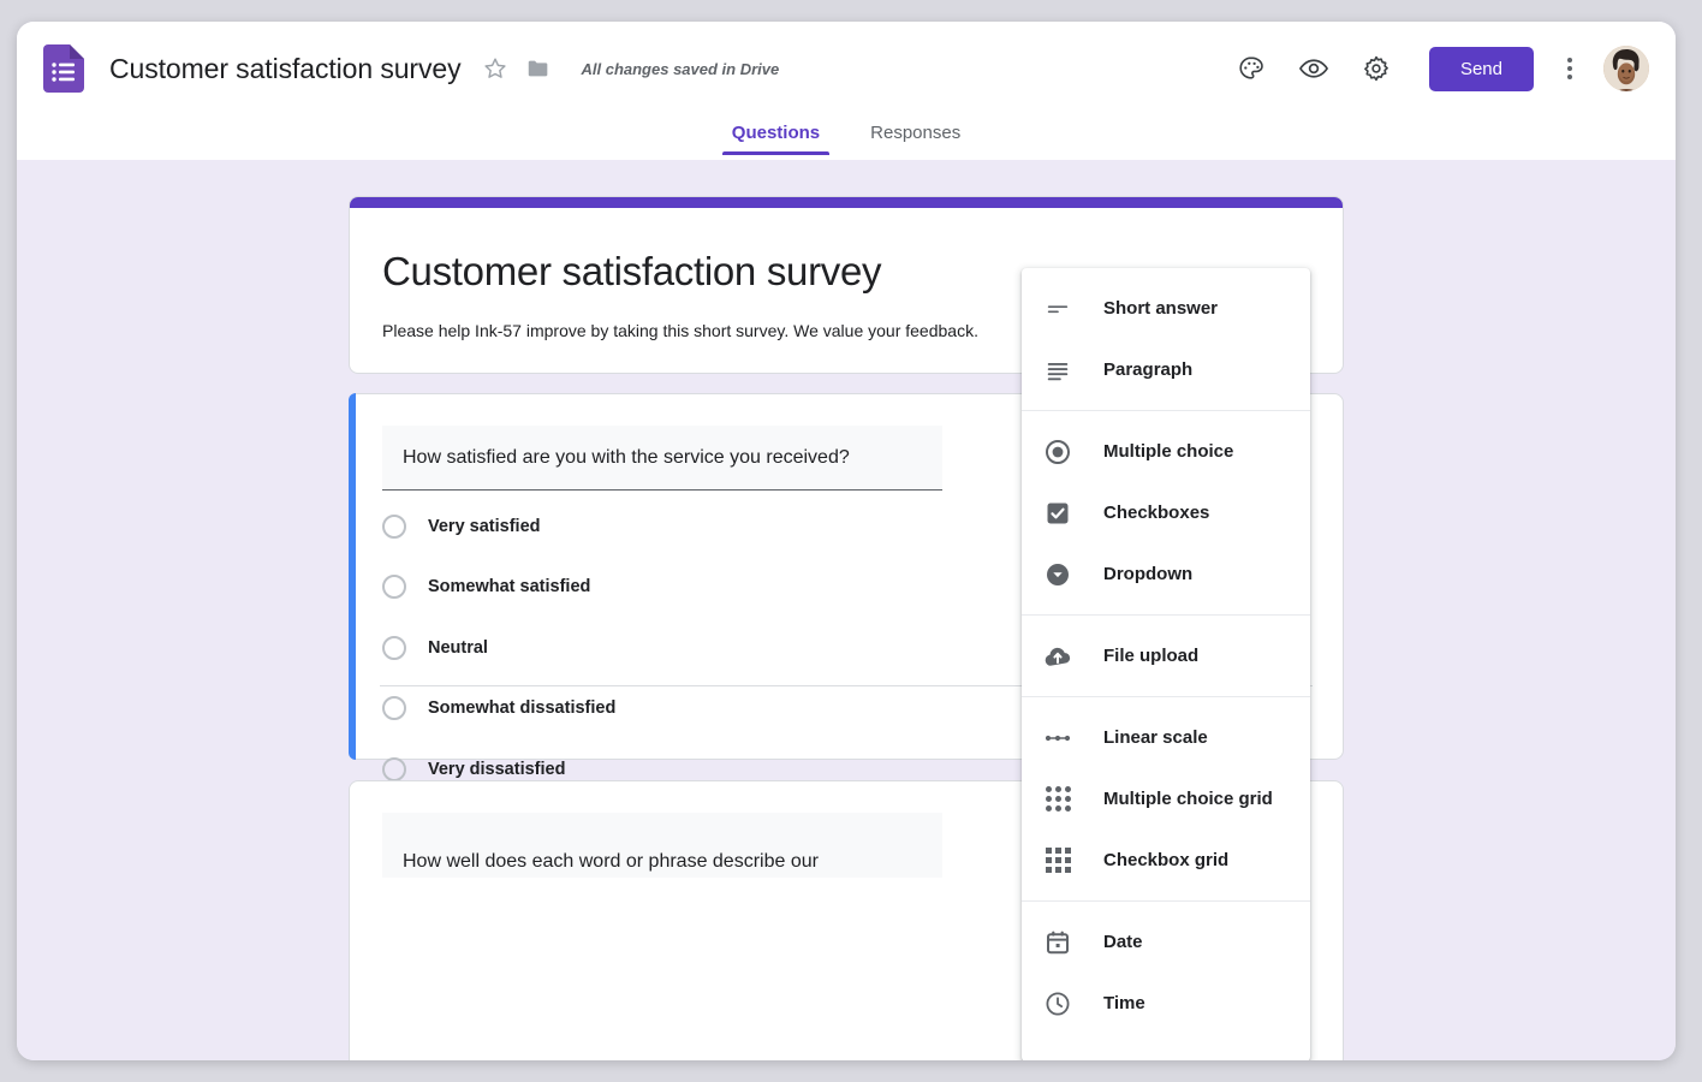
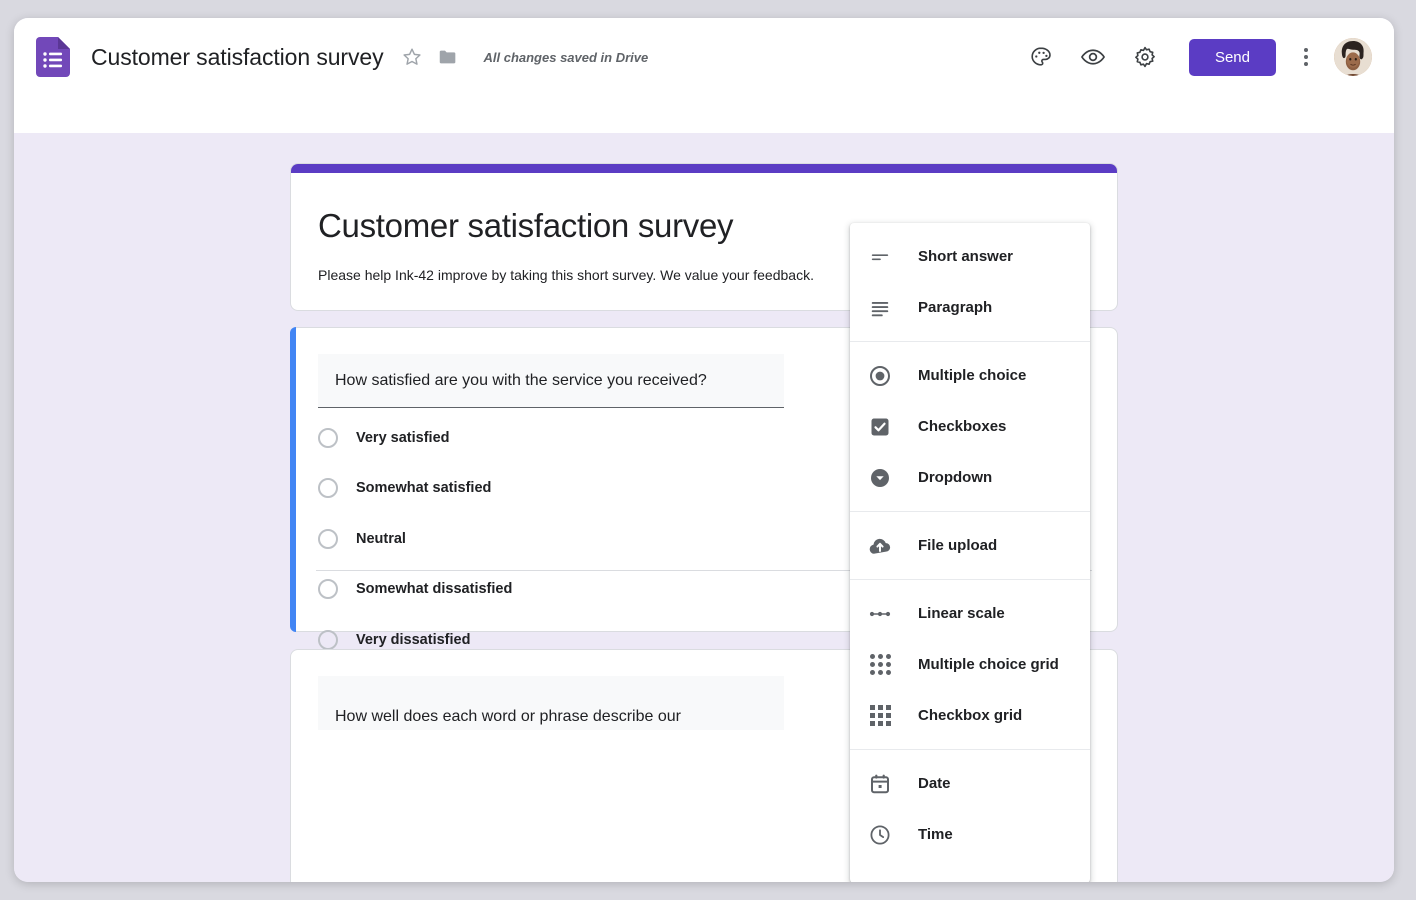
  Customer satisfaction survey
  All changes saved in Drive
  Send
- Questions
- Responses
  Customer satisfaction survey
- Please help Ink-57 improve by taking this short survey. We value your feedback.
+ Please help Ink-42 improve by taking this short survey. We value your feedback.
  How satisfied are you with the service you received?
  Very satisfied
  Somewhat satisfied
  Neutral
  Somewhat dissatisfied
  Very dissatisfied
  How well does each word or phrase describe our
  Short answer
  Paragraph
  Multiple choice
  Checkboxes
  Dropdown
  File upload
  Linear scale
  Multiple choice grid
  Checkbox grid
  Date
  Time
